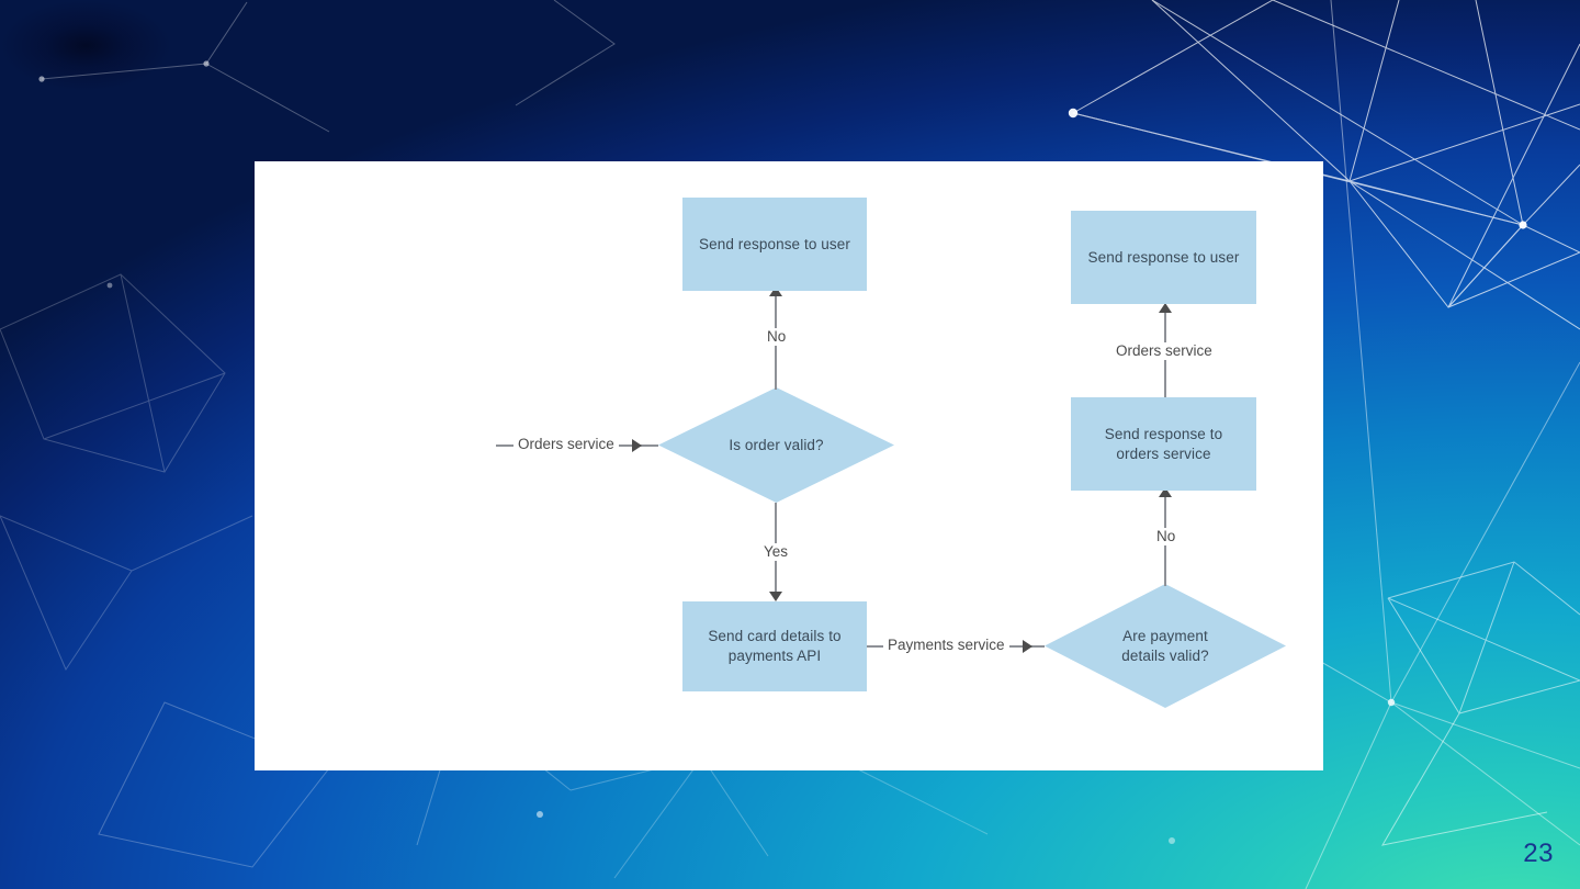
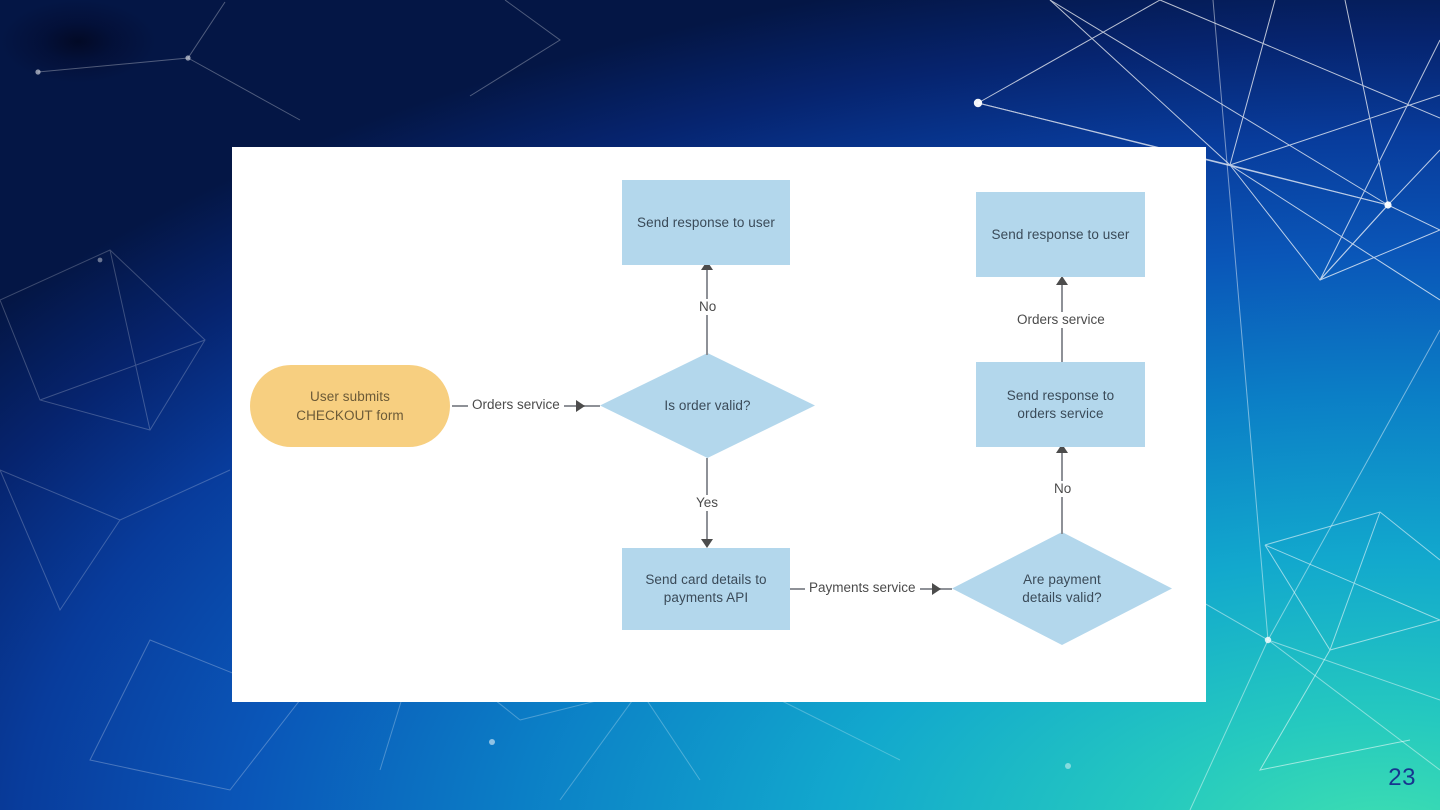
+ User submits
+ CHECKOUT form
  Orders service
  Is order valid?
  No
  Send response to user
  Yes
  Send card details to
  payments API
  Payments service
  Are payment
  details valid?
  No
  Send response to
  orders service
  Orders service
  Send response to user
  23
